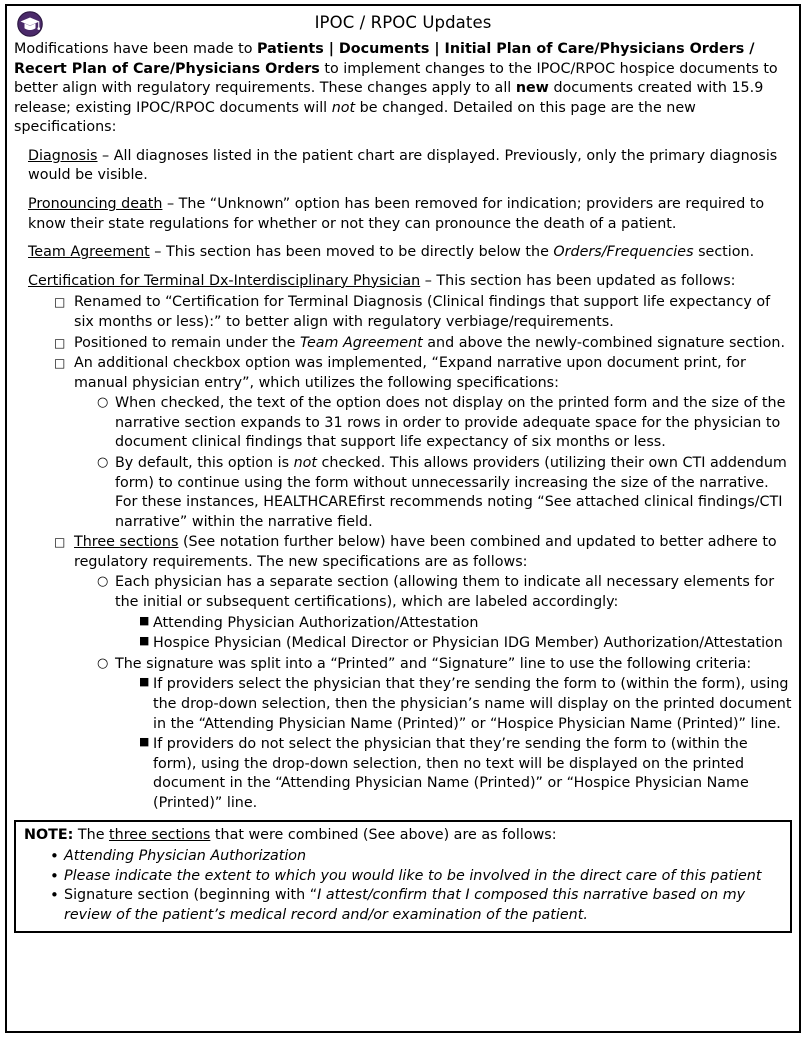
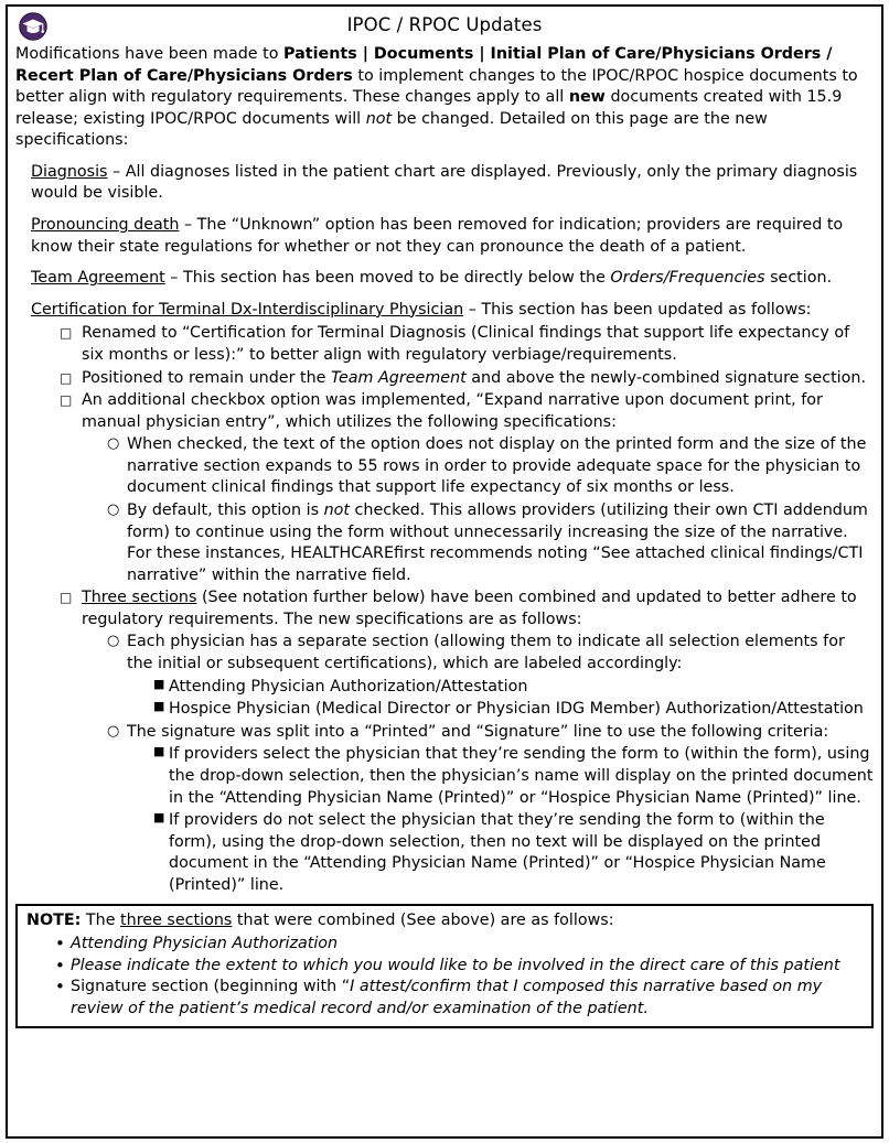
  IPOC / RPOC Updates
  Modifications have been made to Patients | Documents | Initial Plan of Care/Physicians Orders / Recert Plan of Care/Physicians Orders to implement changes to the IPOC/RPOC hospice documents to better align with regulatory requirements. These changes apply to all new documents created with 15.9 release; existing IPOC/RPOC documents will not be changed. Detailed on this page are the new specifications:
  Diagnosis – All diagnoses listed in the patient chart are displayed. Previously, only the primary diagnosis would be visible.
  Pronouncing death – The “Unknown” option has been removed for indication; providers are required to know their state regulations for whether or not they can pronounce the death of a patient.
  Team Agreement – This section has been moved to be directly below the Orders/Frequencies section.
  Certification for Terminal Dx-Interdisciplinary Physician – This section has been updated as follows:
  □
  Renamed to “Certification for Terminal Diagnosis (Clinical findings that support life expectancy of six months or less):” to better align with regulatory verbiage/requirements.
  □
  Positioned to remain under the Team Agreement and above the newly-combined signature section.
  □
  An additional checkbox option was implemented, “Expand narrative upon document print, for manual physician entry”, which utilizes the following specifications:
  ○
- When checked, the text of the option does not display on the printed form and the size of the narrative section expands to 31 rows in order to provide adequate space for the physician to document clinical findings that support life expectancy of six months or less.
+ When checked, the text of the option does not display on the printed form and the size of the narrative section expands to 55 rows in order to provide adequate space for the physician to document clinical findings that support life expectancy of six months or less.
  ○
  By default, this option is not checked. This allows providers (utilizing their own CTI addendum form) to continue using the form without unnecessarily increasing the size of the narrative. For these instances, HEALTHCAREfirst recommends noting “See attached clinical findings/CTI narrative” within the narrative field.
  □
  Three sections (See notation further below) have been combined and updated to better adhere to regulatory requirements. The new specifications are as follows:
  ○
- Each physician has a separate section (allowing them to indicate all necessary elements for the initial or subsequent certifications), which are labeled accordingly:
+ Each physician has a separate section (allowing them to indicate all selection elements for the initial or subsequent certifications), which are labeled accordingly:
  ■
  Attending Physician Authorization/Attestation
  ■
  Hospice Physician (Medical Director or Physician IDG Member) Authorization/Attestation
  ○
  The signature was split into a “Printed” and “Signature” line to use the following criteria:
  ■
  If providers select the physician that they’re sending the form to (within the form), using the drop-down selection, then the physician’s name will display on the printed document in the “Attending Physician Name (Printed)” or “Hospice Physician Name (Printed)” line.
  ■
  If providers do not select the physician that they’re sending the form to (within the form), using the drop-down selection, then no text will be displayed on the printed document in the “Attending Physician Name (Printed)” or “Hospice Physician Name (Printed)” line.
  NOTE: The three sections that were combined (See above) are as follows:
  •
  Attending Physician Authorization
  •
  Please indicate the extent to which you would like to be involved in the direct care of this patient
  •
  Signature section (beginning with “I attest/confirm that I composed this narrative based on my review of the patient’s medical record and/or examination of the patient.
